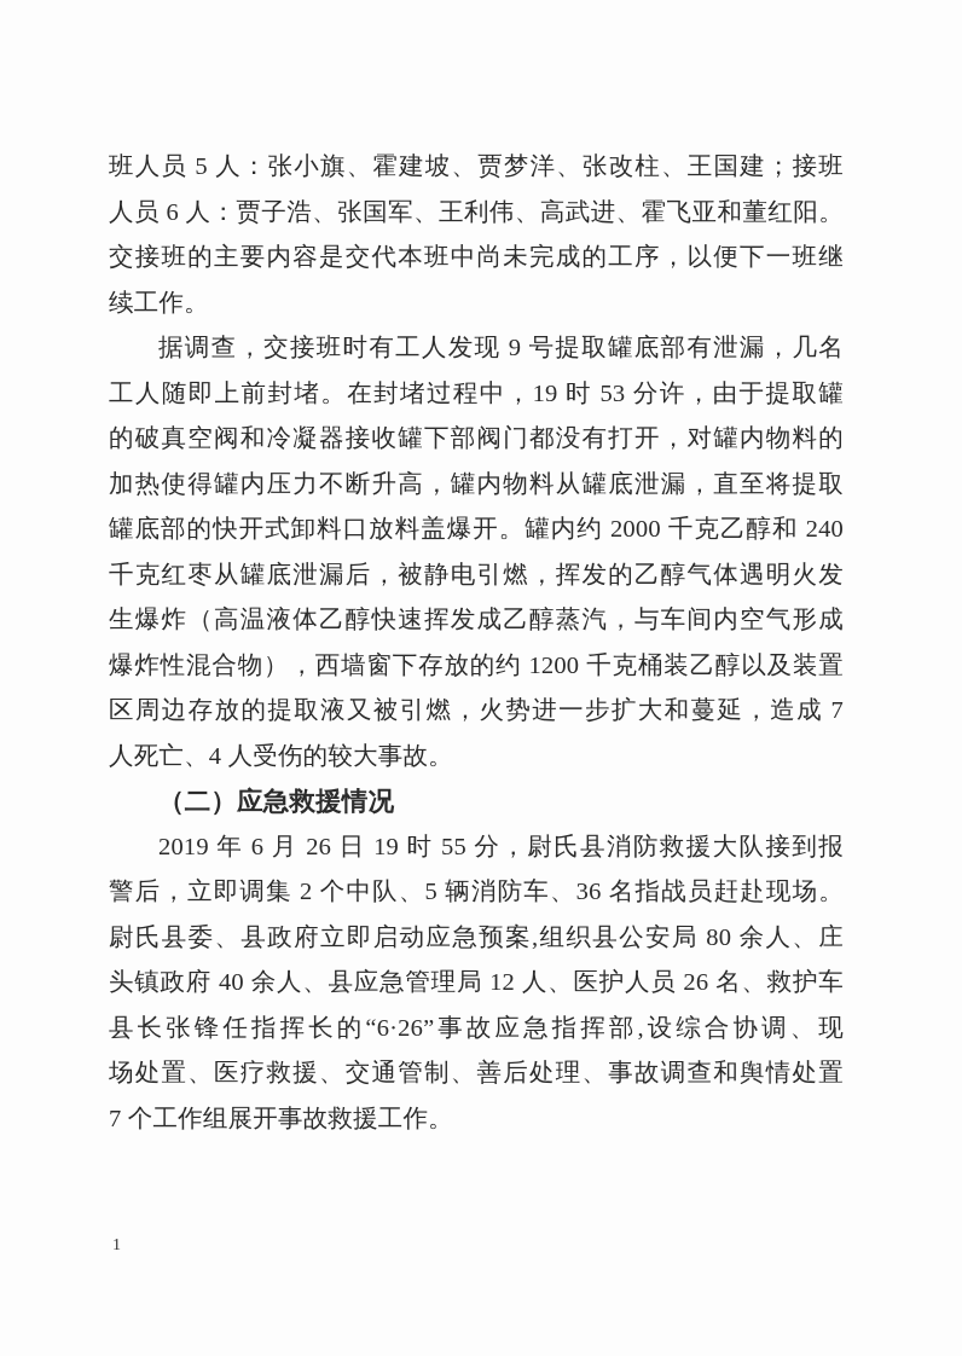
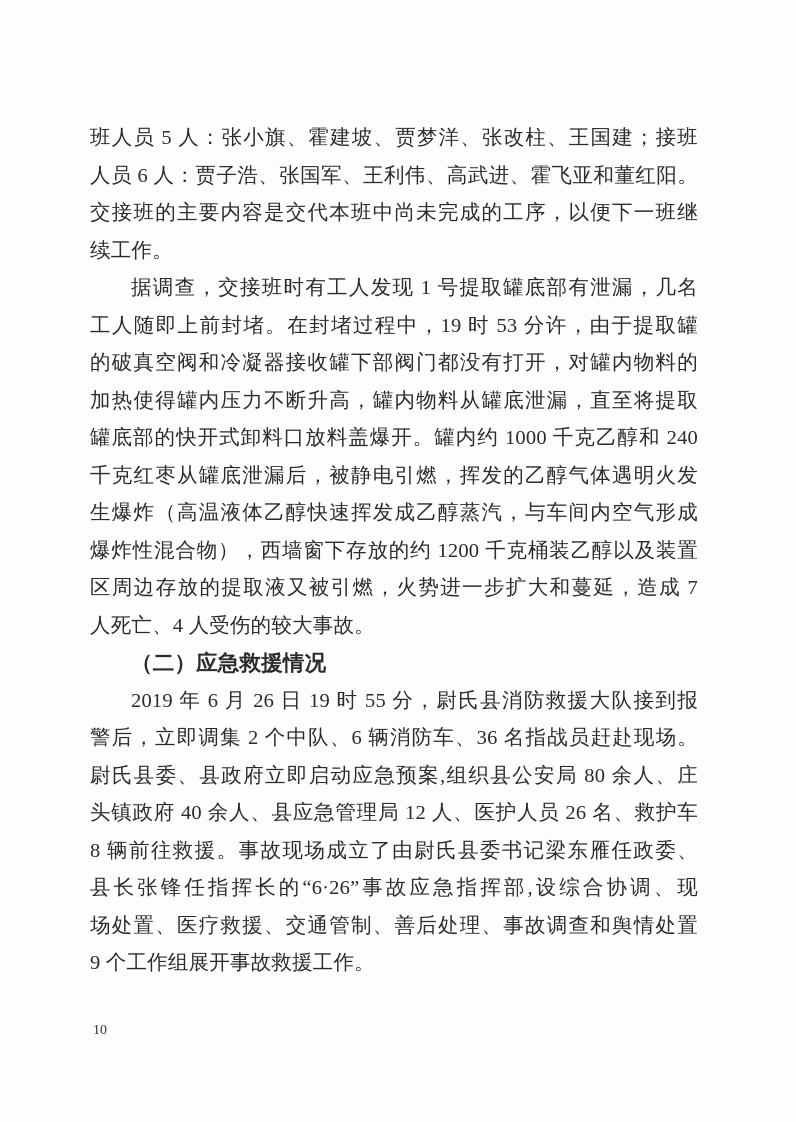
  班人员 5 人：张小旗、霍建坡、贾梦洋、张改柱、王国建；接班
  人员 6 人：贾子浩、张国军、王利伟、高武进、霍飞亚和董红阳。
  交接班的主要内容是交代本班中尚未完成的工序，以便下一班继
  续工作。
- 据调查，交接班时有工人发现 9 号提取罐底部有泄漏，几名
+ 据调查，交接班时有工人发现 1 号提取罐底部有泄漏，几名
  工人随即上前封堵。在封堵过程中，19 时 53 分许，由于提取罐
  的破真空阀和冷凝器接收罐下部阀门都没有打开，对罐内物料的
  加热使得罐内压力不断升高，罐内物料从罐底泄漏，直至将提取
- 罐底部的快开式卸料口放料盖爆开。罐内约 2000 千克乙醇和 240
+ 罐底部的快开式卸料口放料盖爆开。罐内约 1000 千克乙醇和 240
  千克红枣从罐底泄漏后，被静电引燃，挥发的乙醇气体遇明火发
  生爆炸（高温液体乙醇快速挥发成乙醇蒸汽，与车间内空气形成
  爆炸性混合物），西墙窗下存放的约 1200 千克桶装乙醇以及装置
  区周边存放的提取液又被引燃，火势进一步扩大和蔓延，造成 7
  人死亡、4 人受伤的较大事故。
  （二）应急救援情况
  2019 年 6 月 26 日 19 时 55 分，尉氏县消防救援大队接到报
- 警后，立即调集 2 个中队、5 辆消防车、36 名指战员赶赴现场。
+ 警后，立即调集 2 个中队、6 辆消防车、36 名指战员赶赴现场。
  尉氏县委、县政府立即启动应急预案,组织县公安局 80 余人、庄
  头镇政府 40 余人、县应急管理局 12 人、医护人员 26 名、救护车
+ 8 辆前往救援。事故现场成立了由尉氏县委书记梁东雁任政委、
  县长张锋任指挥长的“6·26”事故应急指挥部,设综合协调、现
  场处置、医疗救援、交通管制、善后处理、事故调查和舆情处置
- 7 个工作组展开事故救援工作。
+ 9 个工作组展开事故救援工作。
- 1
+ 10
